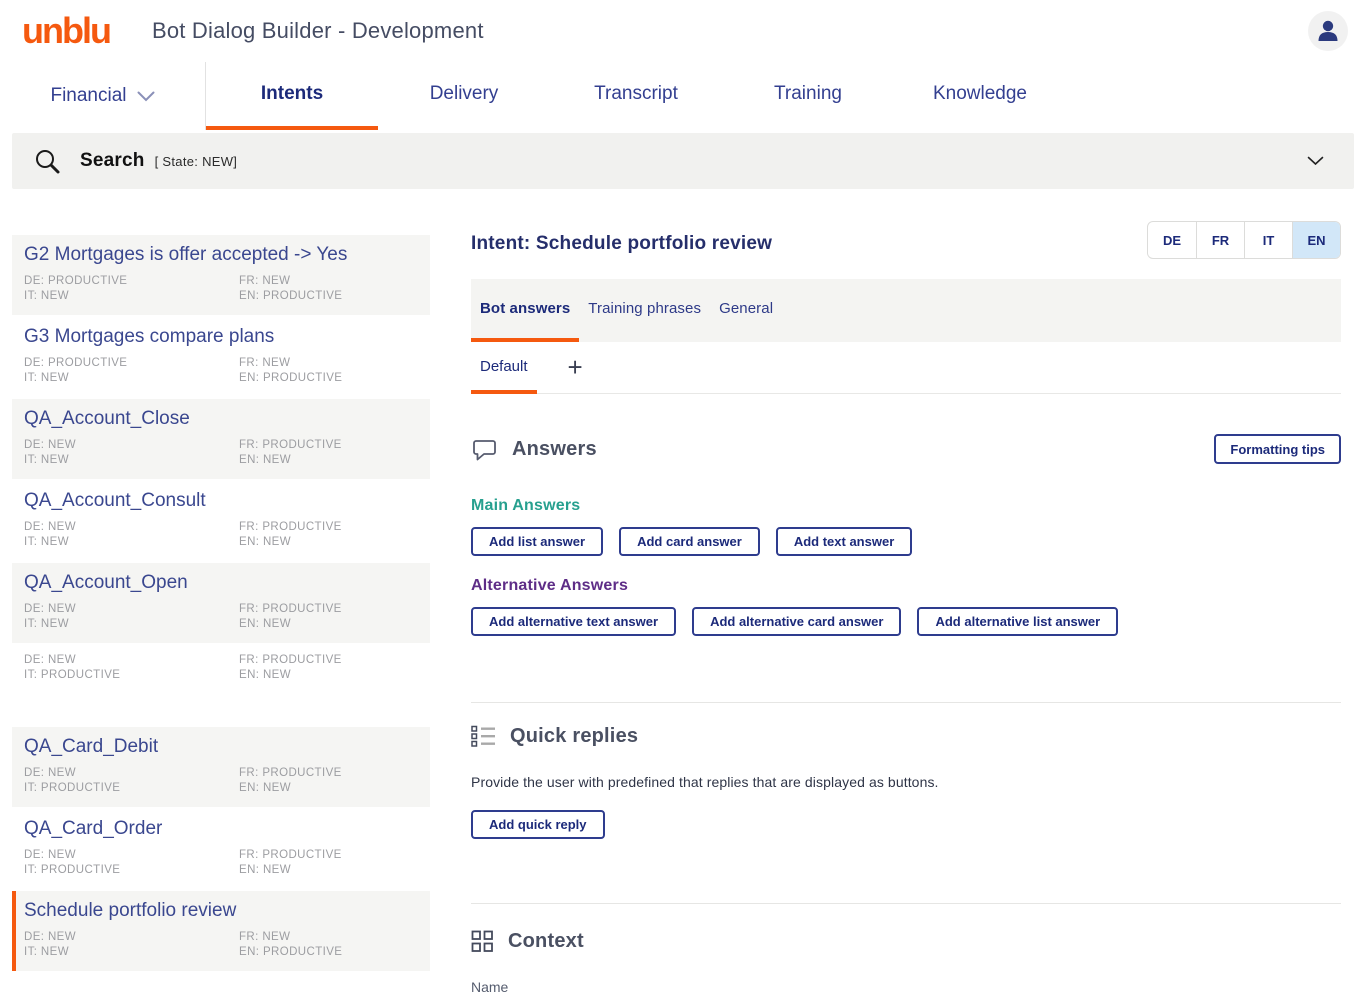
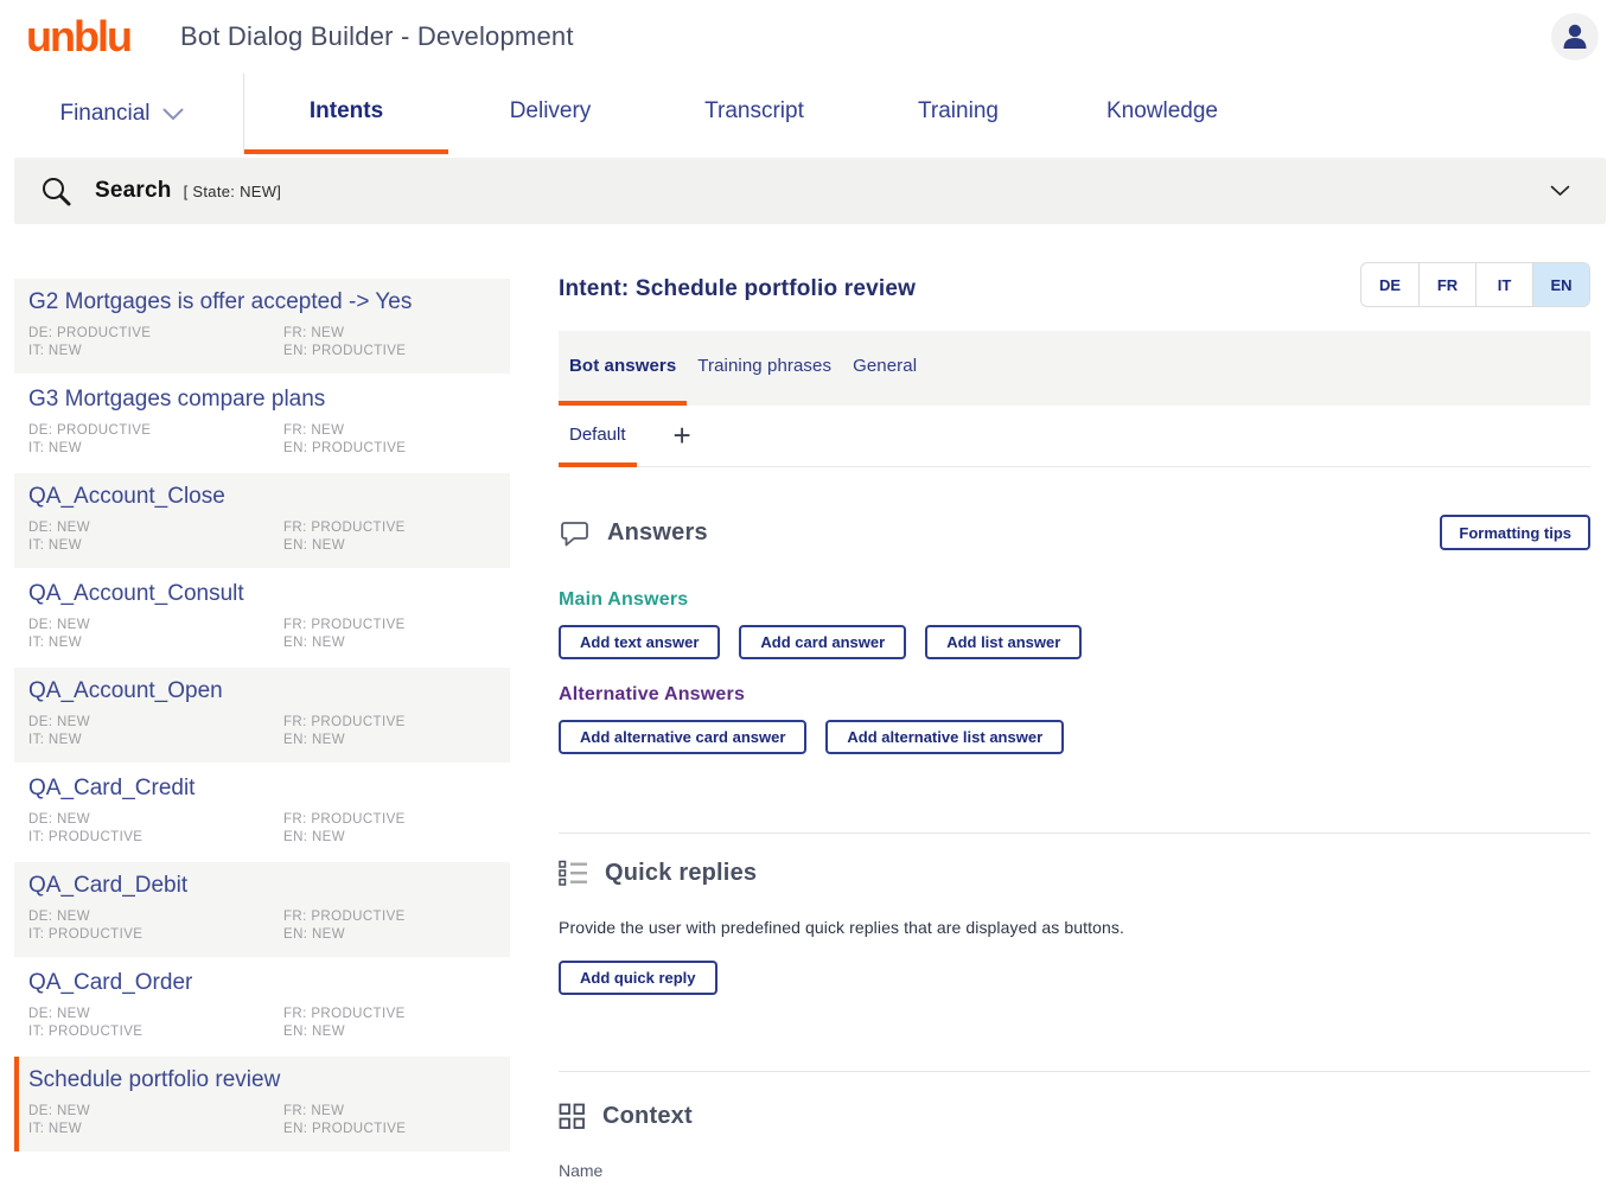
  unblu
  Bot Dialog Builder - Development
  Financial
  Intents
  Delivery
  Transcript
  Training
  Knowledge
  Search
  [ State: NEW]
  G2 Mortgages is offer accepted -> Yes
  DE: PRODUCTIVE
  FR: NEW
  IT: NEW
  EN: PRODUCTIVE
  G3 Mortgages compare plans
  DE: PRODUCTIVE
  FR: NEW
  IT: NEW
  EN: PRODUCTIVE
  QA_Account_Close
  DE: NEW
  FR: PRODUCTIVE
  IT: NEW
  EN: NEW
  QA_Account_Consult
  DE: NEW
  FR: PRODUCTIVE
  IT: NEW
  EN: NEW
  QA_Account_Open
  DE: NEW
  FR: PRODUCTIVE
  IT: NEW
  EN: NEW
+ QA_Card_Credit
  DE: NEW
  FR: PRODUCTIVE
  IT: PRODUCTIVE
  EN: NEW
  QA_Card_Debit
  DE: NEW
  FR: PRODUCTIVE
  IT: PRODUCTIVE
  EN: NEW
  QA_Card_Order
  DE: NEW
  FR: PRODUCTIVE
  IT: PRODUCTIVE
  EN: NEW
  Schedule portfolio review
  DE: NEW
  FR: NEW
  IT: NEW
  EN: PRODUCTIVE
  Intent: Schedule portfolio review
  DE
  FR
  IT
  EN
  Bot answers
  Training phrases
  General
  Default
  +
  Answers
  Formatting tips
  Main Answers
- Add list answer
+ Add text answer
  Add card answer
- Add text answer
+ Add list answer
  Alternative Answers
- Add alternative text answer
  Add alternative card answer
  Add alternative list answer
  Quick replies
- Provide the user with predefined that replies that are displayed as buttons.
+ Provide the user with predefined quick replies that are displayed as buttons.
  Add quick reply
  Context
  Name
